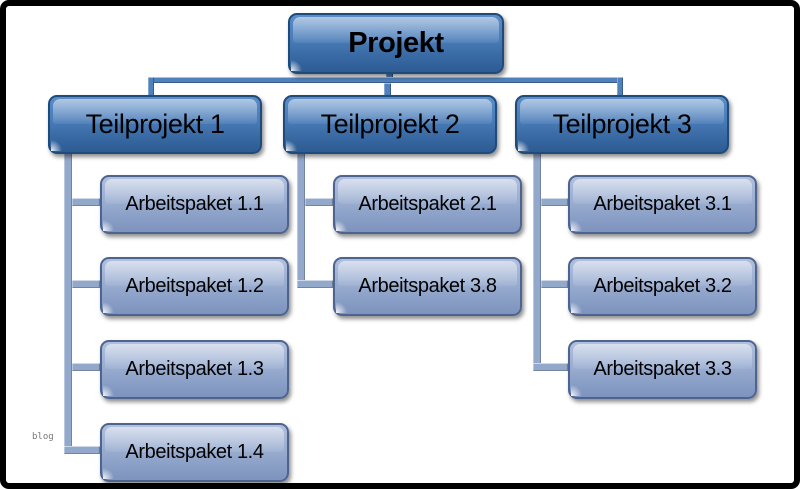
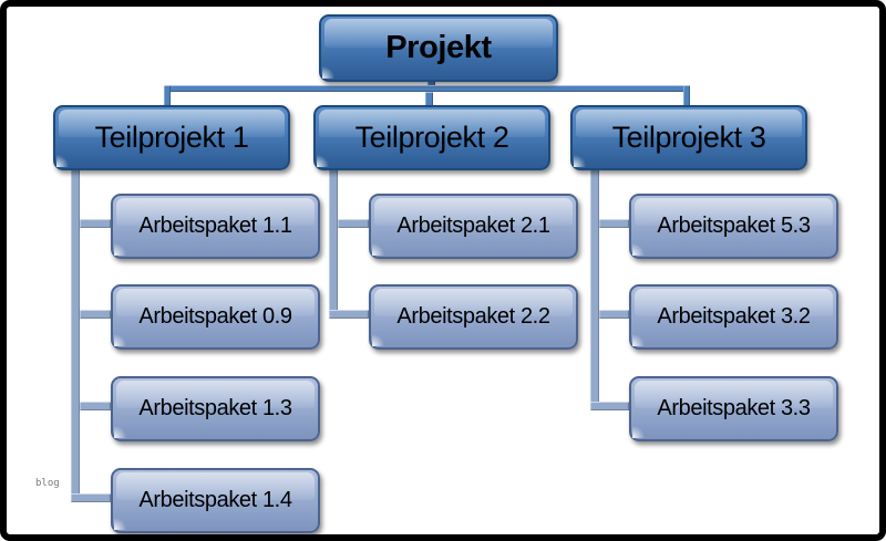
  Projekt
  Teilprojekt 1
  Teilprojekt 2
  Teilprojekt 3
  Arbeitspaket 1.1
- Arbeitspaket 1.2
+ Arbeitspaket 0.9
  Arbeitspaket 1.3
  Arbeitspaket 1.4
  Arbeitspaket 2.1
- Arbeitspaket 3.8
+ Arbeitspaket 2.2
- Arbeitspaket 3.1
+ Arbeitspaket 5.3
  Arbeitspaket 3.2
  Arbeitspaket 3.3
  blog
